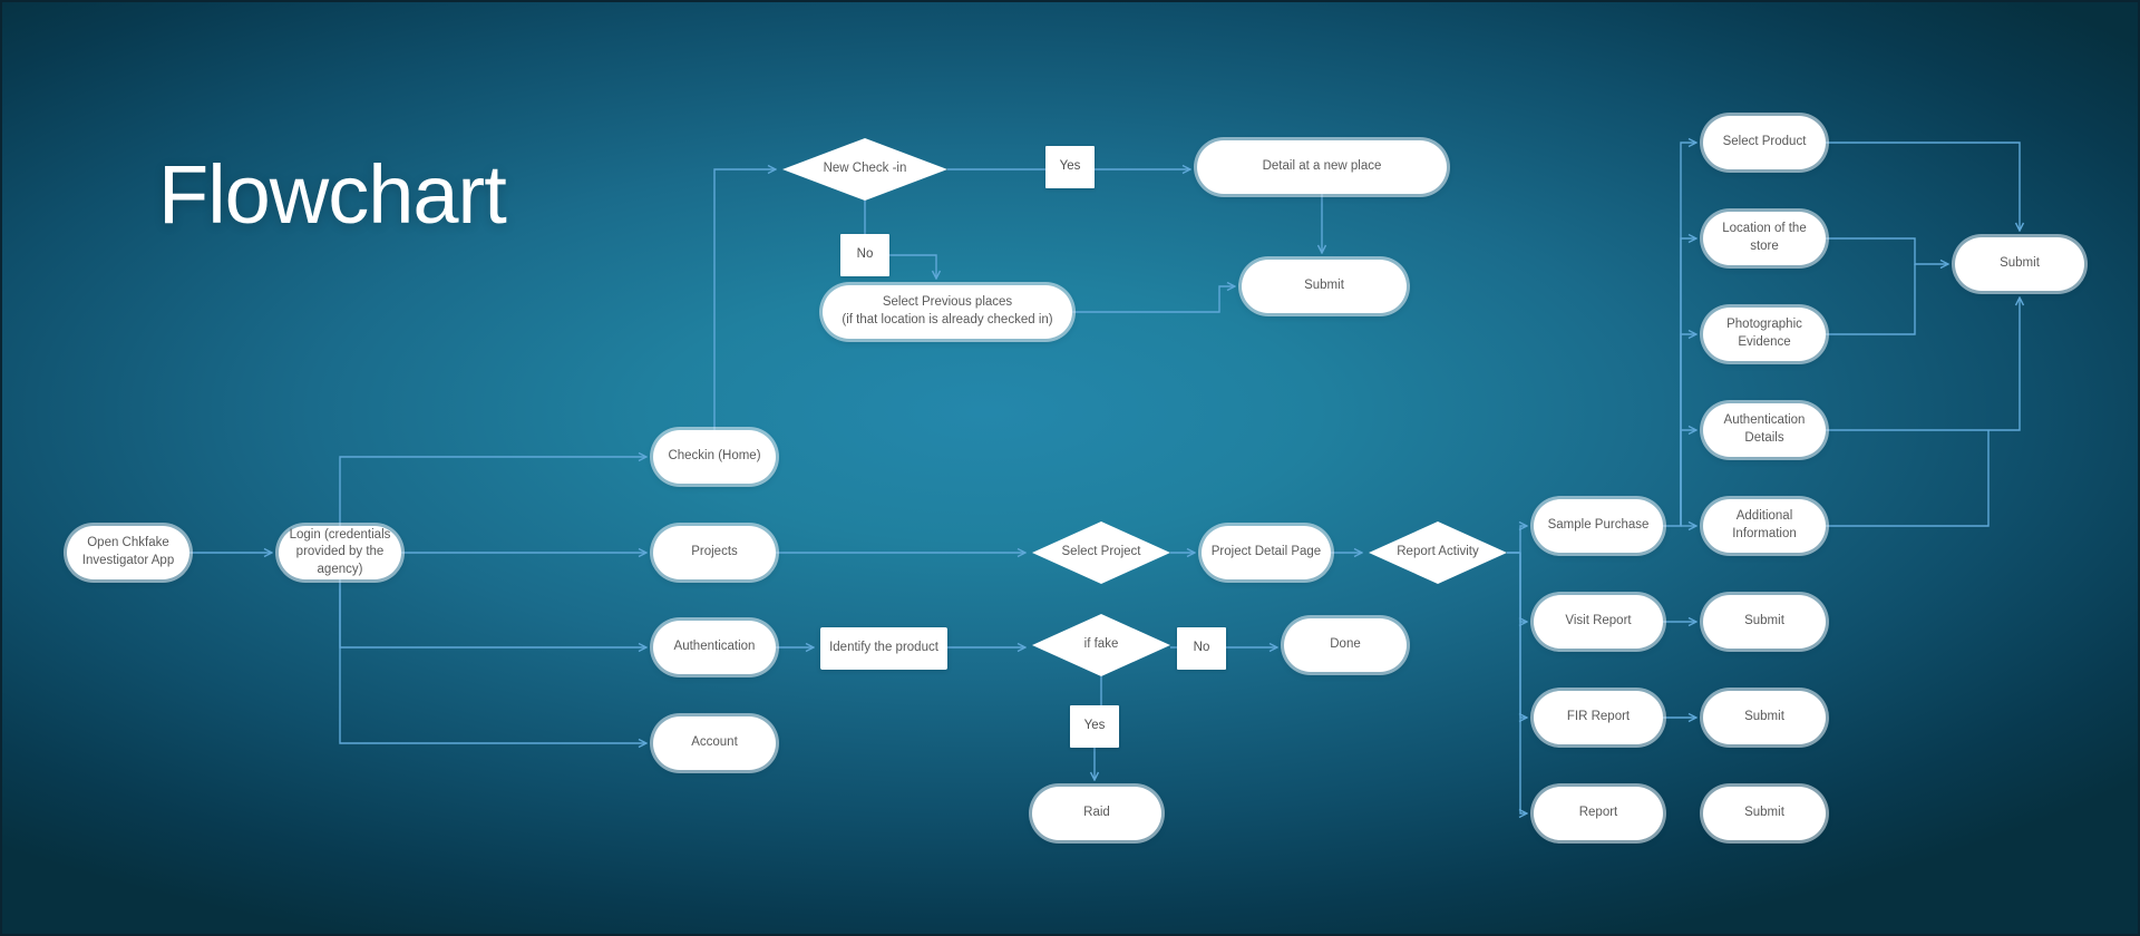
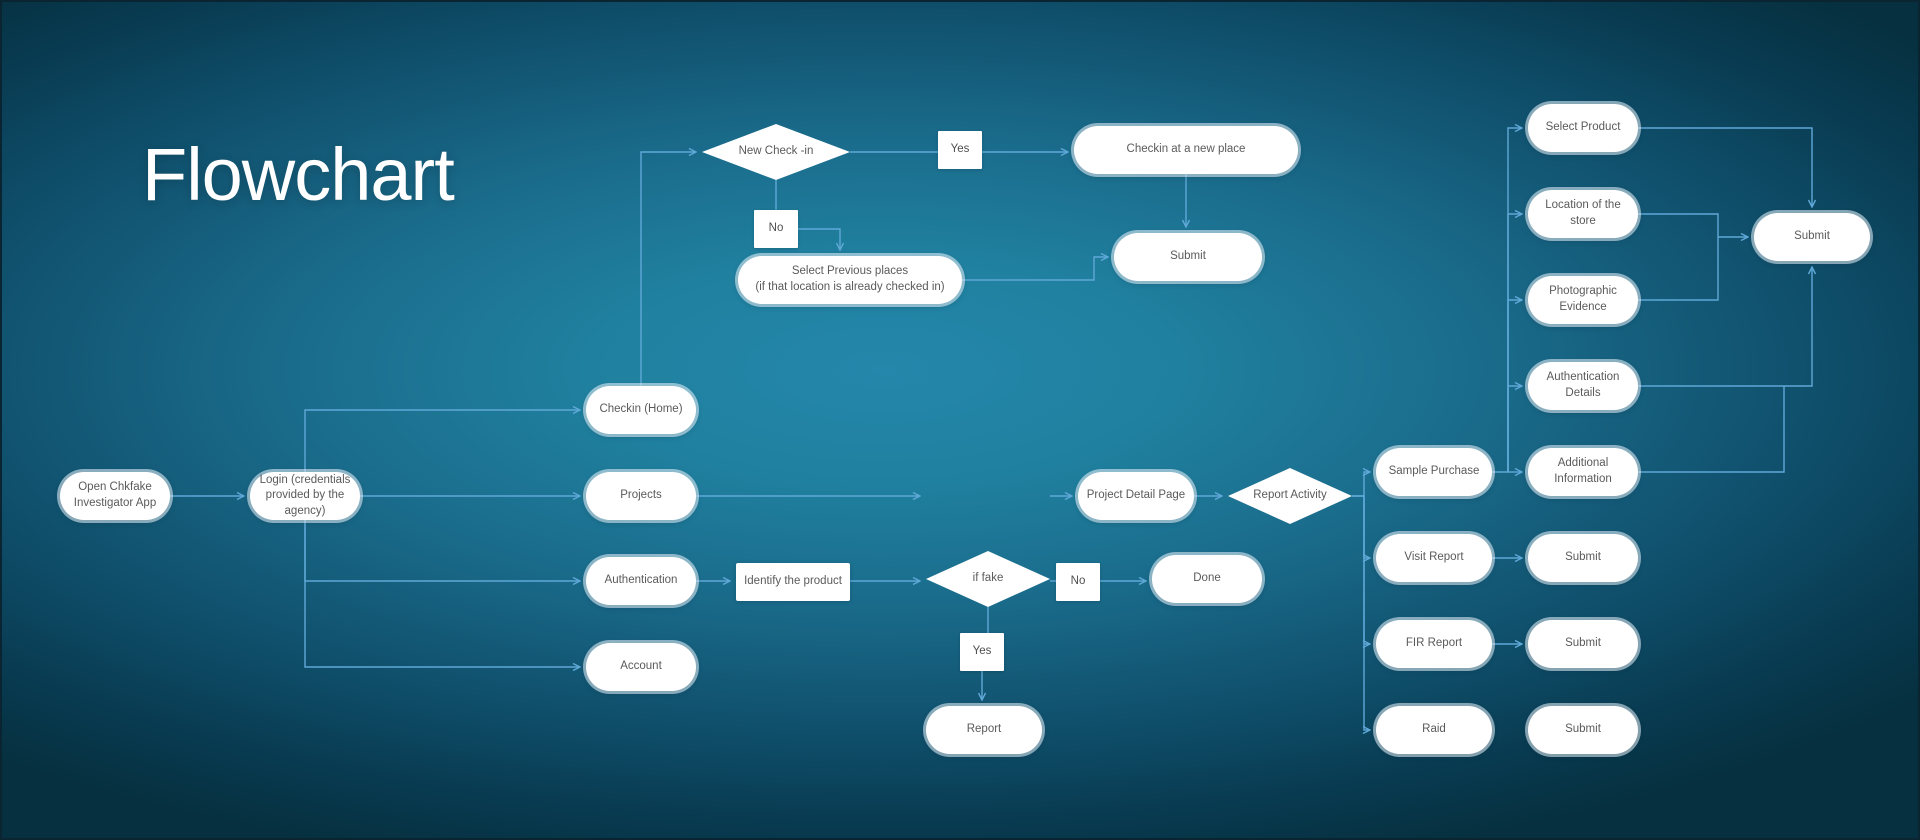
  Flowchart
  Open Chkfake
  Investigator App
  Login (credentials
  provided by the agency)
  Checkin (Home)
  Projects
  Authentication
  Account
  New Check -in
  Yes
  No
- Detail at a new place
+ Checkin at a new place
  Submit
  Select Previous places
  (if that location is already checked in)
- Select Project
  Project Detail Page
  Report Activity
  Sample Purchase
  Visit Report
  FIR Report
- Report
+ Raid
  Select Product
  Location of the store
  Photographic Evidence
  Authentication Details
  Additional Information
  Submit
  Submit
  Submit
  Submit
  Identify the product
  if fake
  No
  Done
  Yes
- Raid
+ Report
